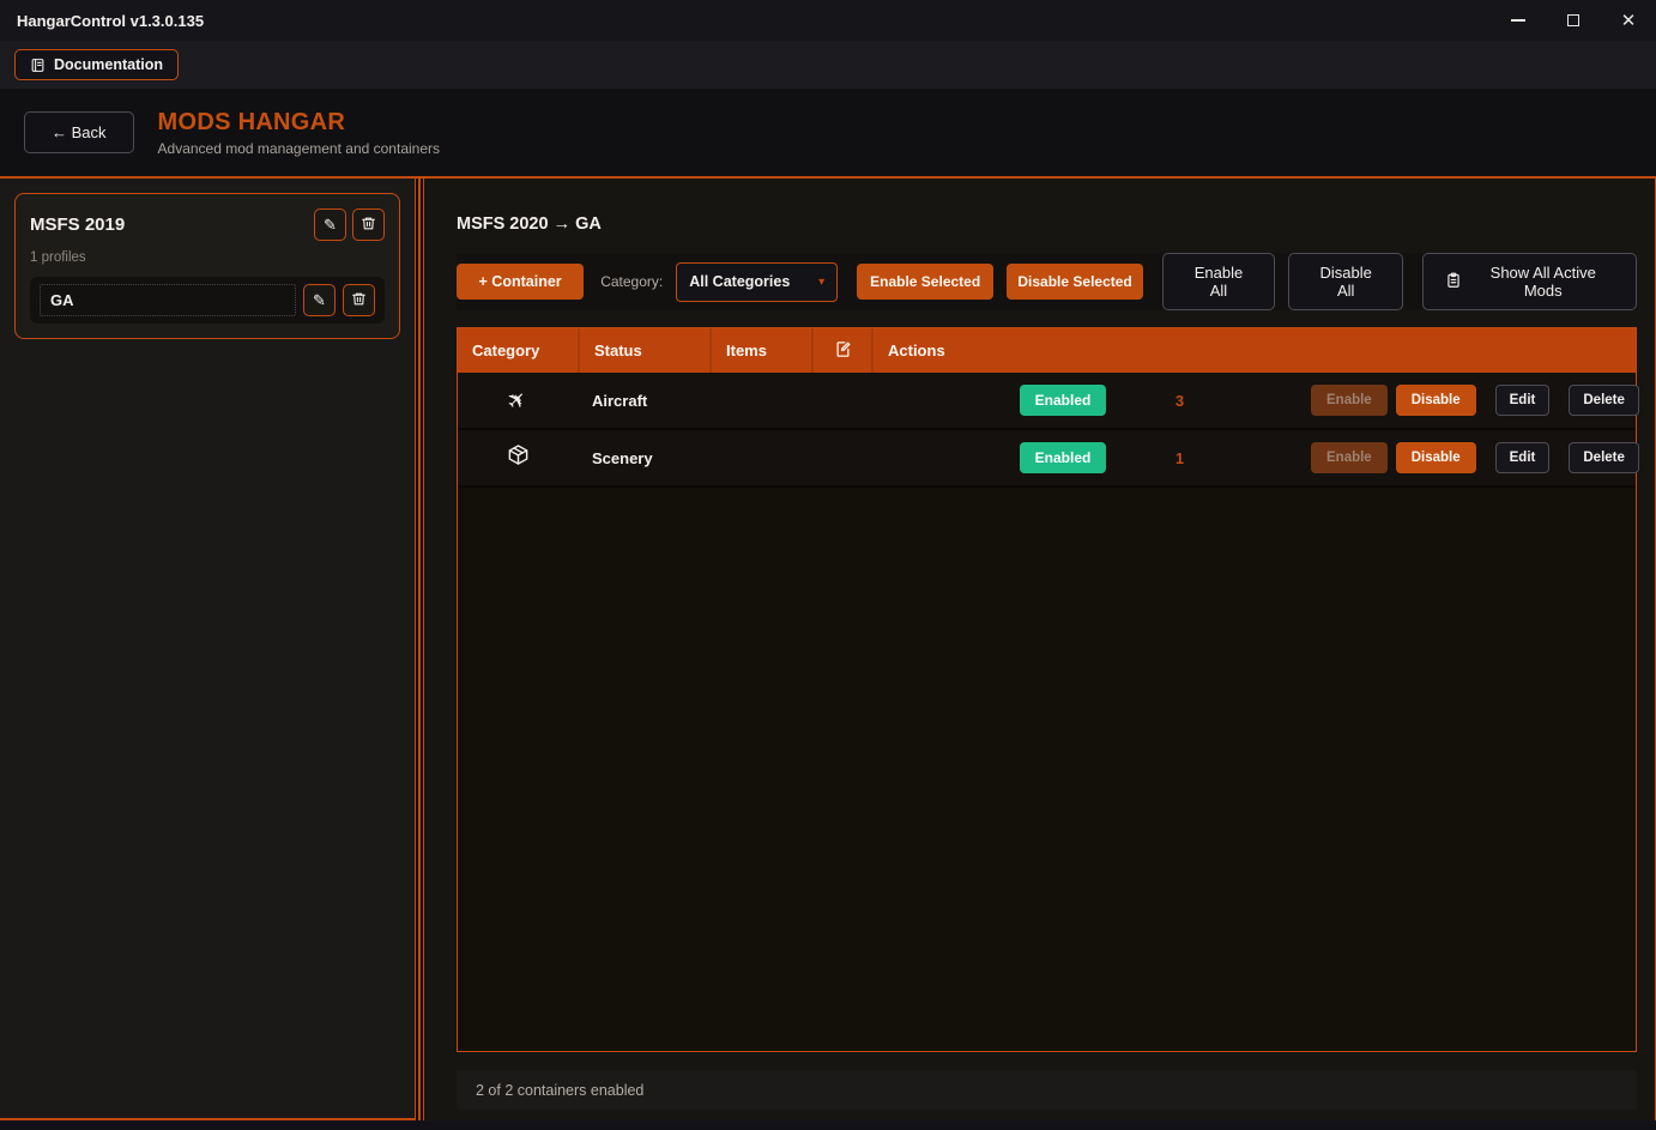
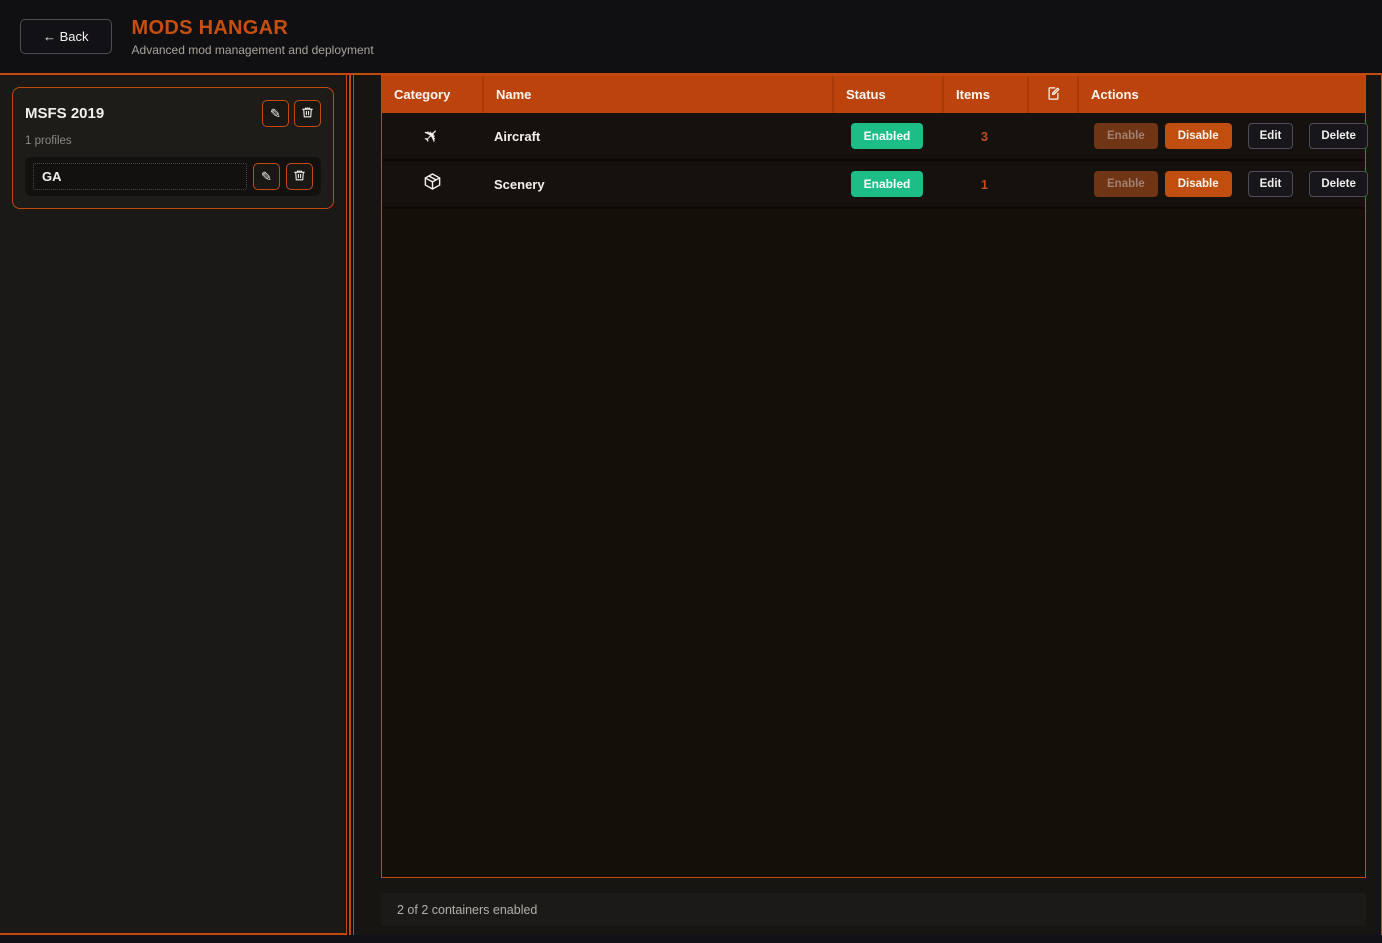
- HangarControl v1.3.0.135
- ✕
- Documentation
  ← Back
  MODS HANGAR
- Advanced mod management and containers
+ Advanced mod management and deployment
  MSFS 2019
  ✎
  1 profiles
  GA
  ✎
- MSFS 2020 → GA
- + Container
- Category:
- All Categories
- ▾
- Enable Selected
- Disable Selected
- Enable All
- Disable All
- Show All Active Mods
  Category
+ Name
  Status
  Items
  Actions
  Aircraft
  Enabled
  3
  Enable
  Disable
  Edit
  Delete
  Scenery
  Enabled
  1
  Enable
  Disable
  Edit
  Delete
  2 of 2 containers enabled
